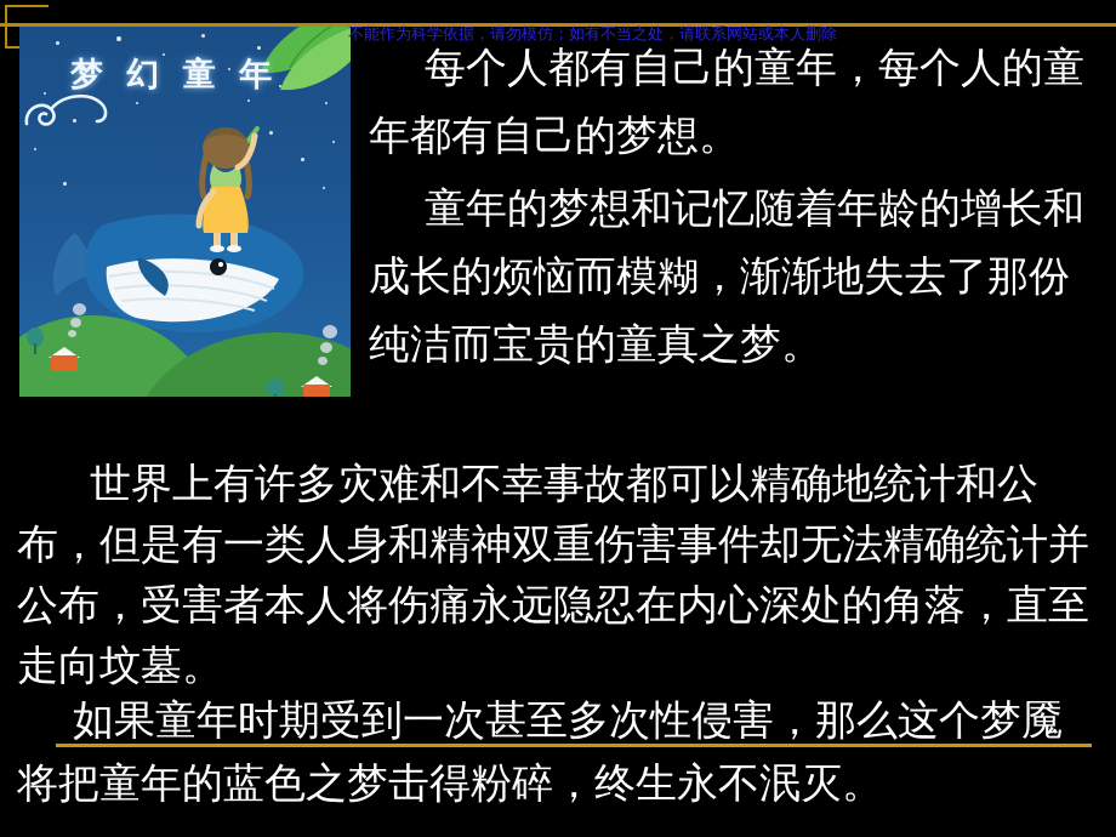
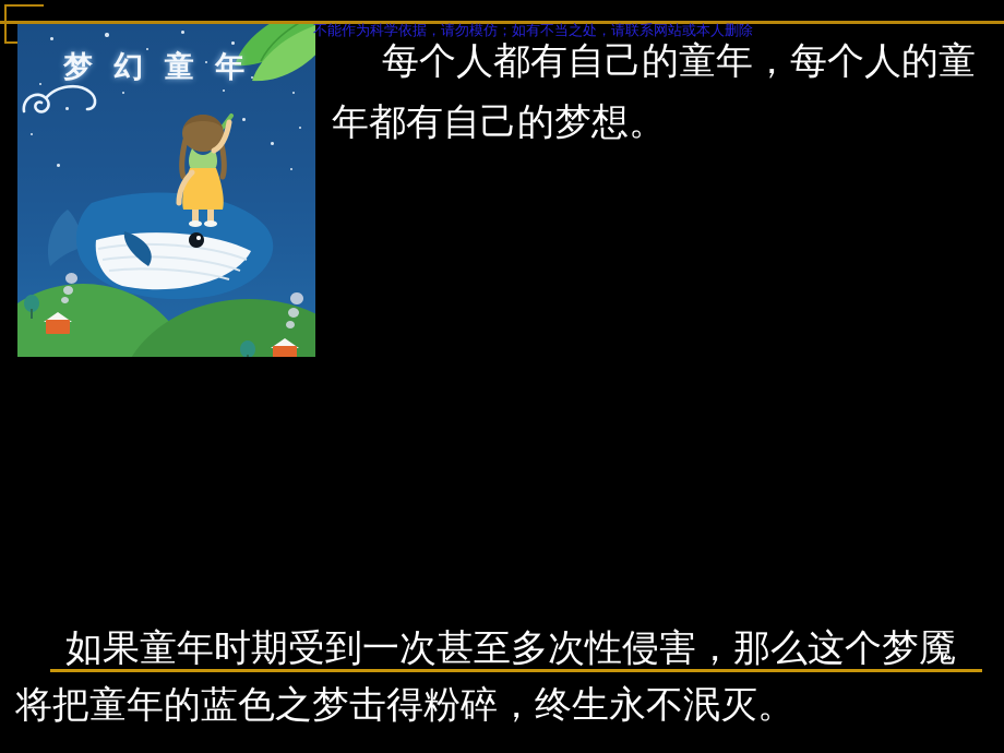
  梦 幻 童 年
  不能作为科学依据，请勿模仿；如有不当之处，请联系网站或本人删除
  每个人都有自己的童年，每个人的童年都有自己的梦想。
- 童年的梦想和记忆随着年龄的增长和成长的烦恼而模糊，渐渐地失去了那份纯洁而宝贵的童真之梦。
- 世界上有许多灾难和不幸事故都可以精确地统计和公布，但是有一类人身和精神双重伤害事件却无法精确统计并公布，受害者本人将伤痛永远隐忍在内心深处的角落，直至走向坟墓。
  如果童年时期受到一次甚至多次性侵害，那么这个梦魇将把童年的蓝色之梦击得粉碎，终生永不泯灭。
